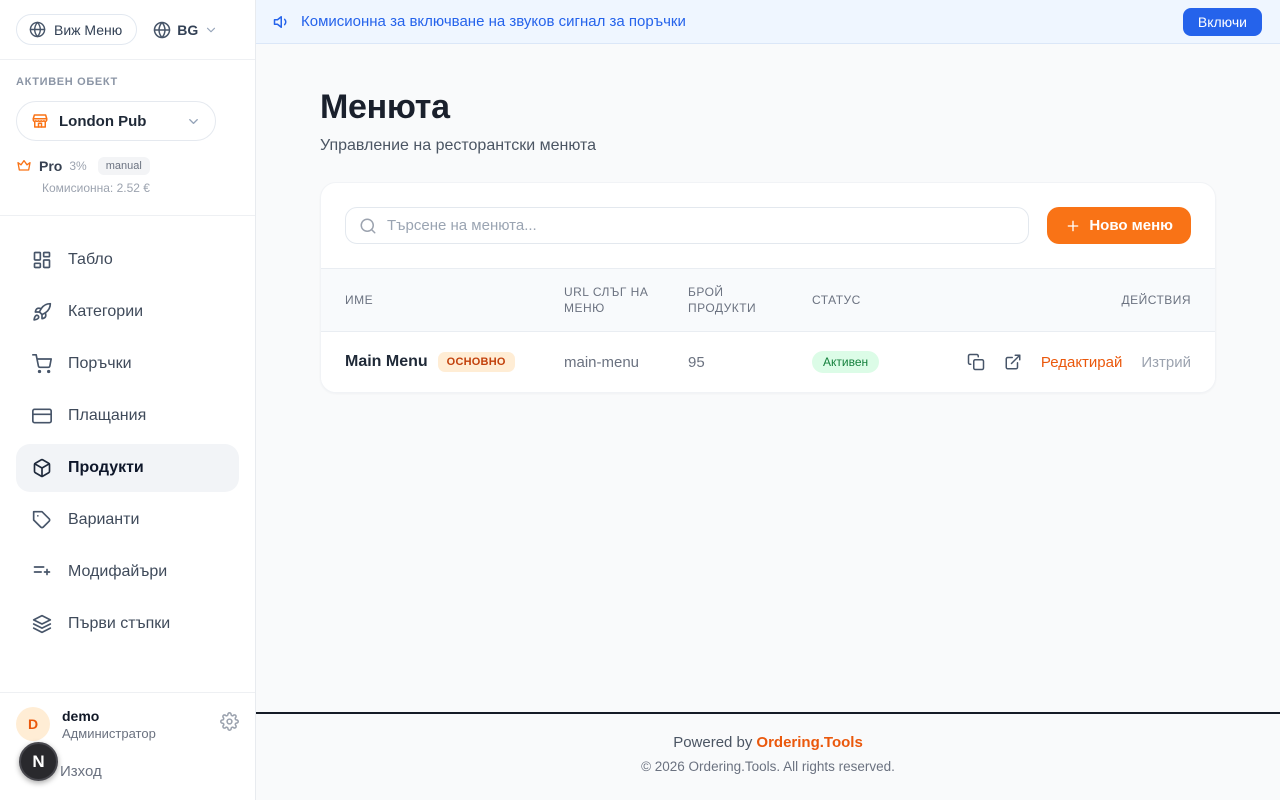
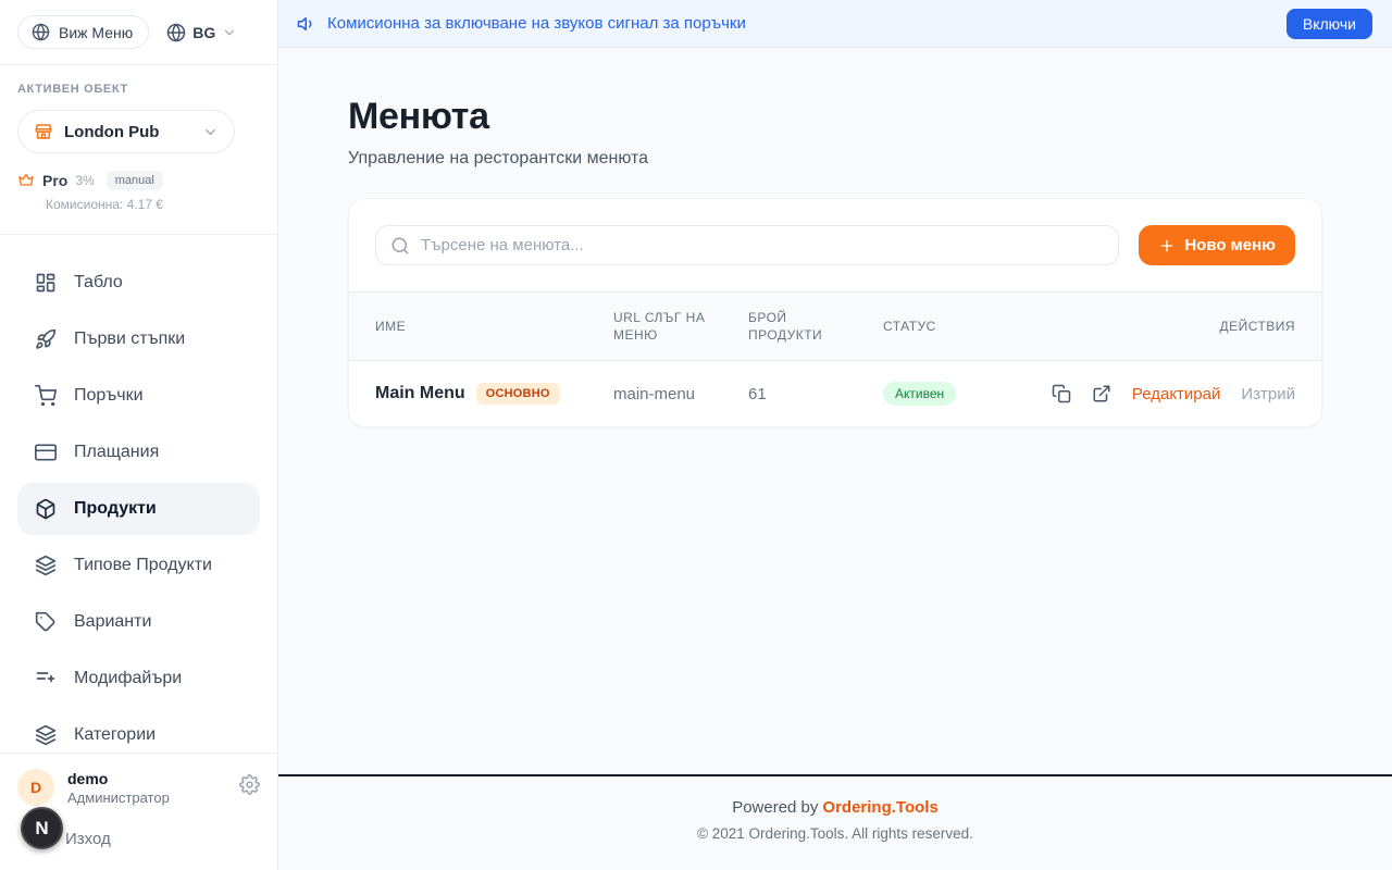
  Виж Меню
  BG
  АКТИВЕН ОБЕКТ
  London Pub
  Pro
  3%
  manual
- Комисионна: 2.52 €
+ Комисионна: 4.17 €
  Табло
- Категории
+ Първи стъпки
  Поръчки
  Плащания
  Продукти
+ Типове Продукти
  Варианти
  Модифайъри
- Първи стъпки
+ Категории
  D
  demo
  Администратор
  Изход
  N
  Комисионна за включване на звуков сигнал за поръчки
  Включи
  Менюта
  Управление на ресторантски менюта
  Търсене на менюта...
  Ново меню
  ИМЕ
  URL СЛЪГ НА МЕНЮ
  БРОЙ ПРОДУКТИ
  СТАТУС
  ДЕЙСТВИЯ
  Main Menu
  ОСНОВНО
  main-menu
- 95
+ 61
  Активен
  Редактирай
  Изтрий
  Powered by Ordering.Tools
- © 2026 Ordering.Tools. All rights reserved.
+ © 2021 Ordering.Tools. All rights reserved.
